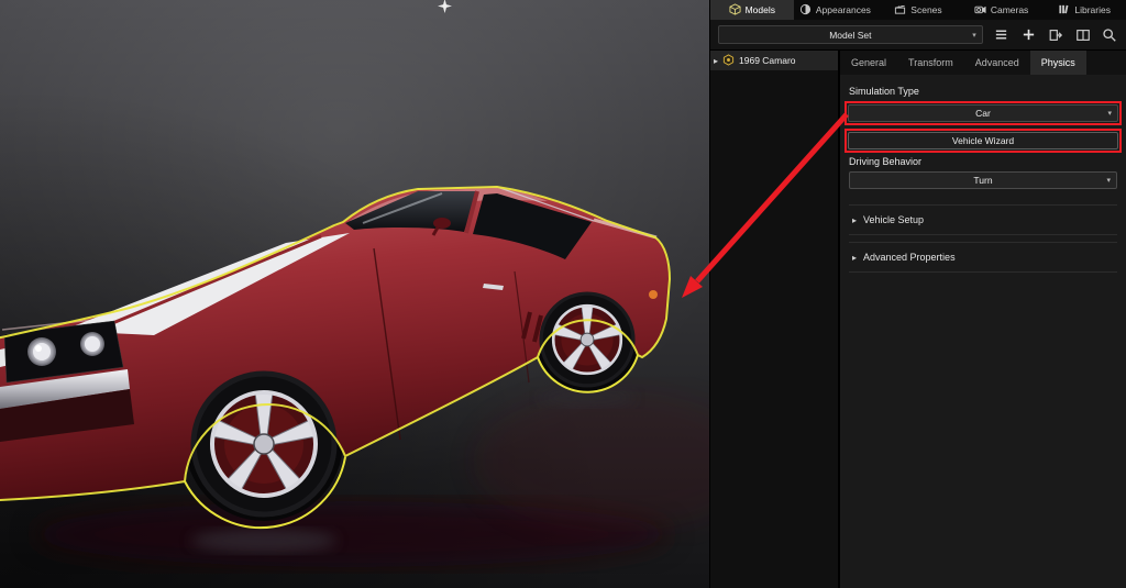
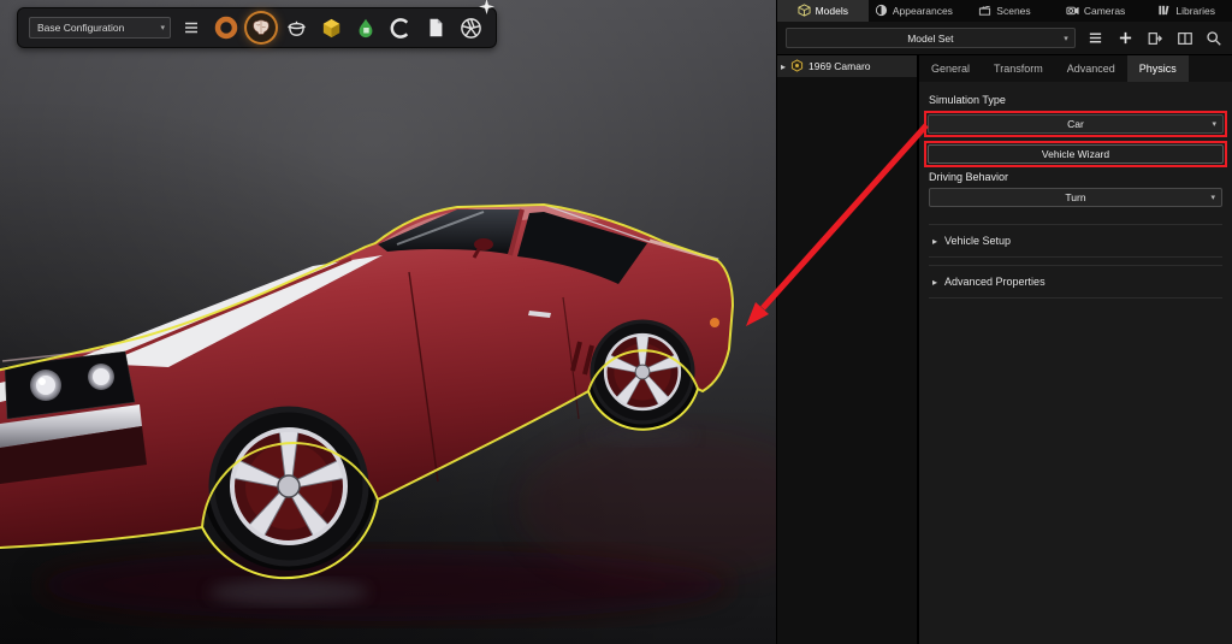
+ Base Configuration
  Models
  Appearances
  Scenes
  Cameras
  Libraries
  Model Set
  ▸
  1969 Camaro
  General
  Transform
  Advanced
  Physics
  Simulation Type
  Car
  Vehicle Wizard
  Driving Behavior
  Turn
  ▸
  Vehicle Setup
  ▸
  Advanced Properties
